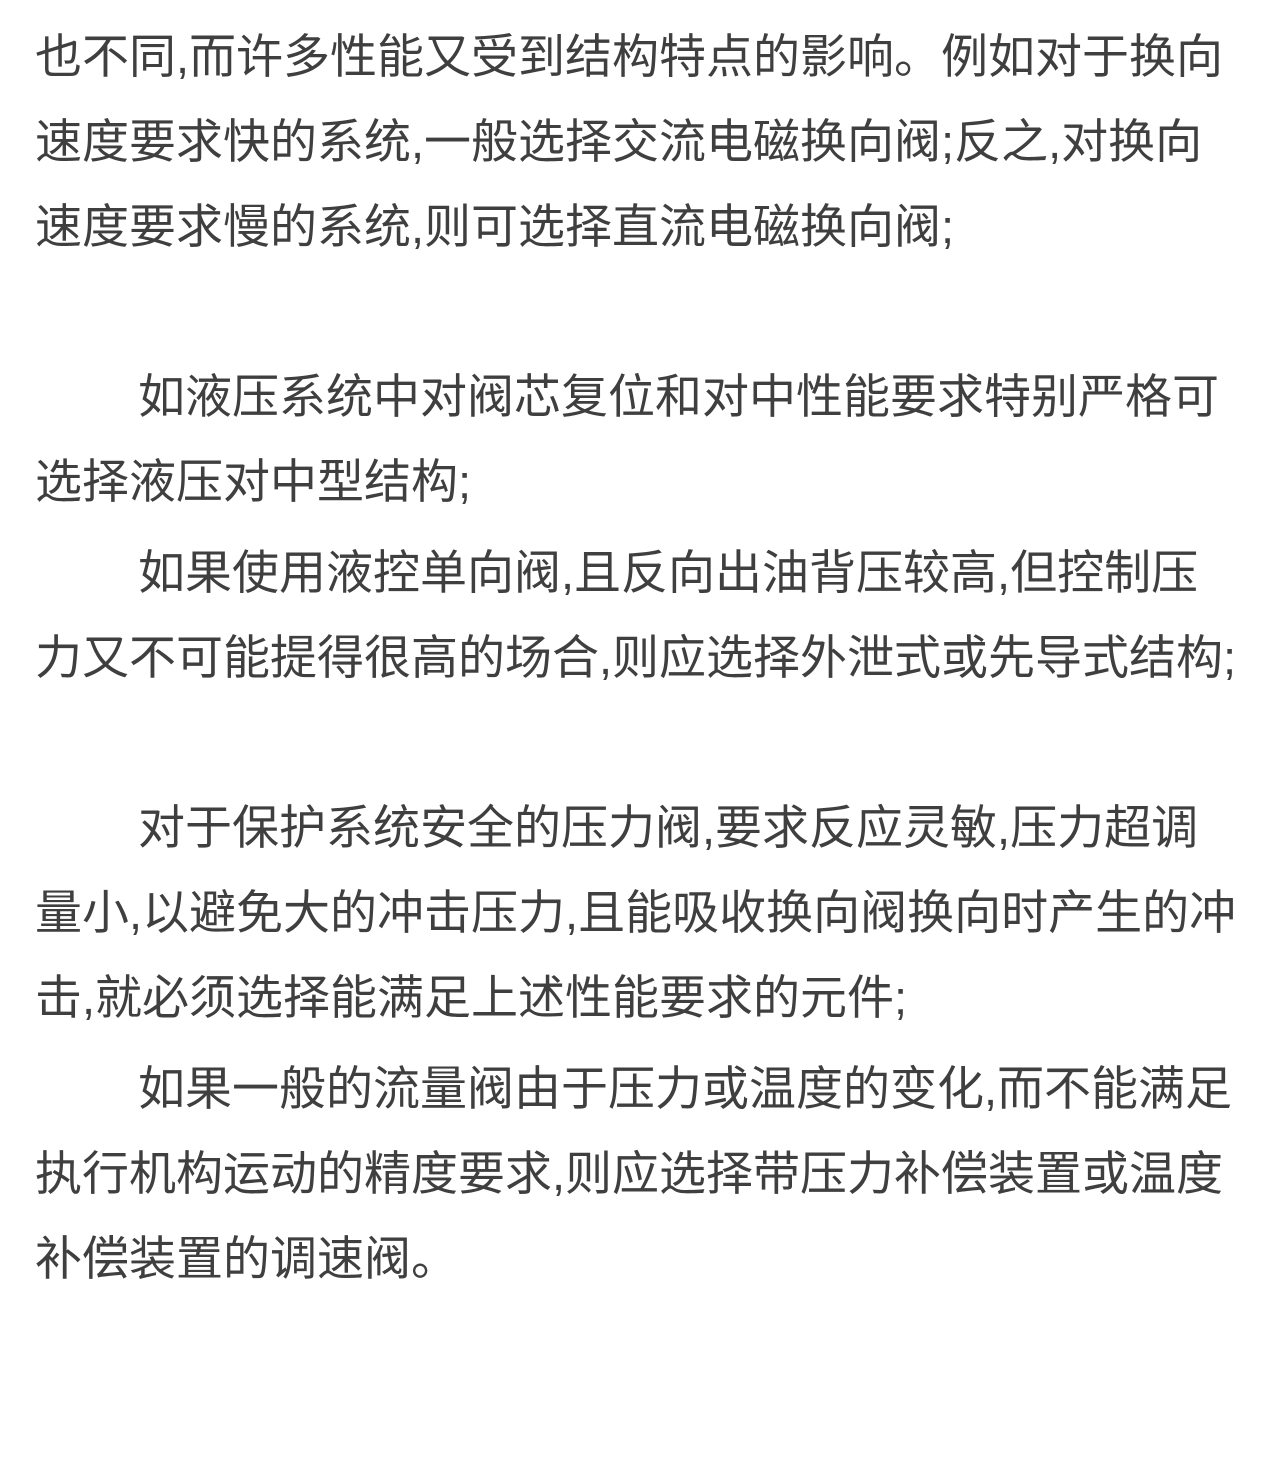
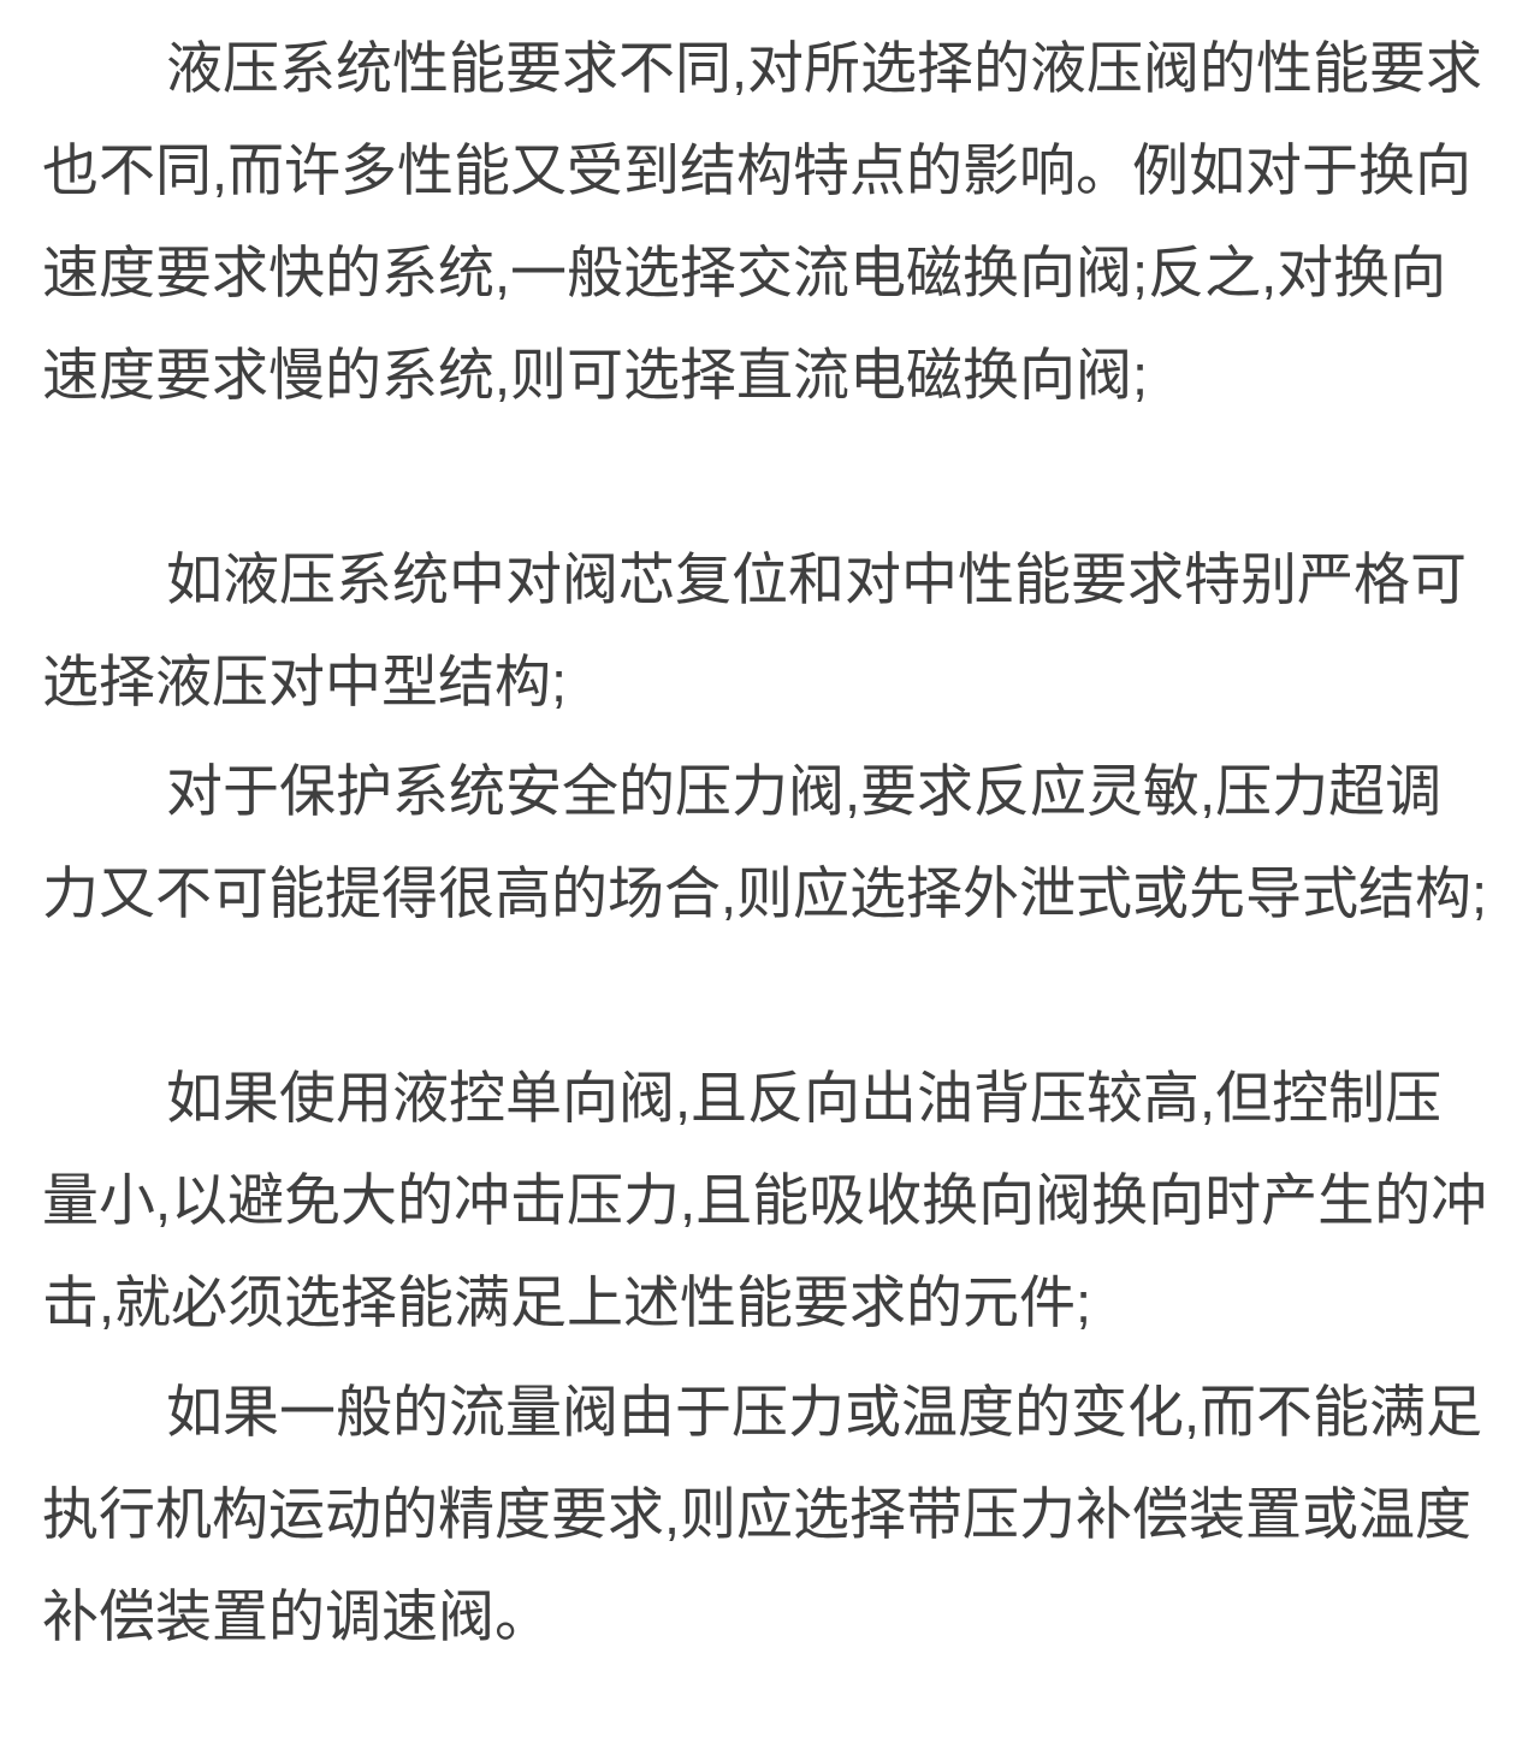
+ 液压系统性能要求不同,对所选择的液压阀的性能要求
  也不同,而许多性能又受到结构特点的影响。例如对于换向
  速度要求快的系统,一般选择交流电磁换向阀;反之,对换向
  速度要求慢的系统,则可选择直流电磁换向阀;
  如液压系统中对阀芯复位和对中性能要求特别严格可
  选择液压对中型结构;
- 如果使用液控单向阀,且反向出油背压较高,但控制压
+ 对于保护系统安全的压力阀,要求反应灵敏,压力超调
  力又不可能提得很高的场合,则应选择外泄式或先导式结构;
- 对于保护系统安全的压力阀,要求反应灵敏,压力超调
+ 如果使用液控单向阀,且反向出油背压较高,但控制压
  量小,以避免大的冲击压力,且能吸收换向阀换向时产生的冲
  击,就必须选择能满足上述性能要求的元件;
  如果一般的流量阀由于压力或温度的变化,而不能满足
  执行机构运动的精度要求,则应选择带压力补偿装置或温度
  补偿装置的调速阀。
